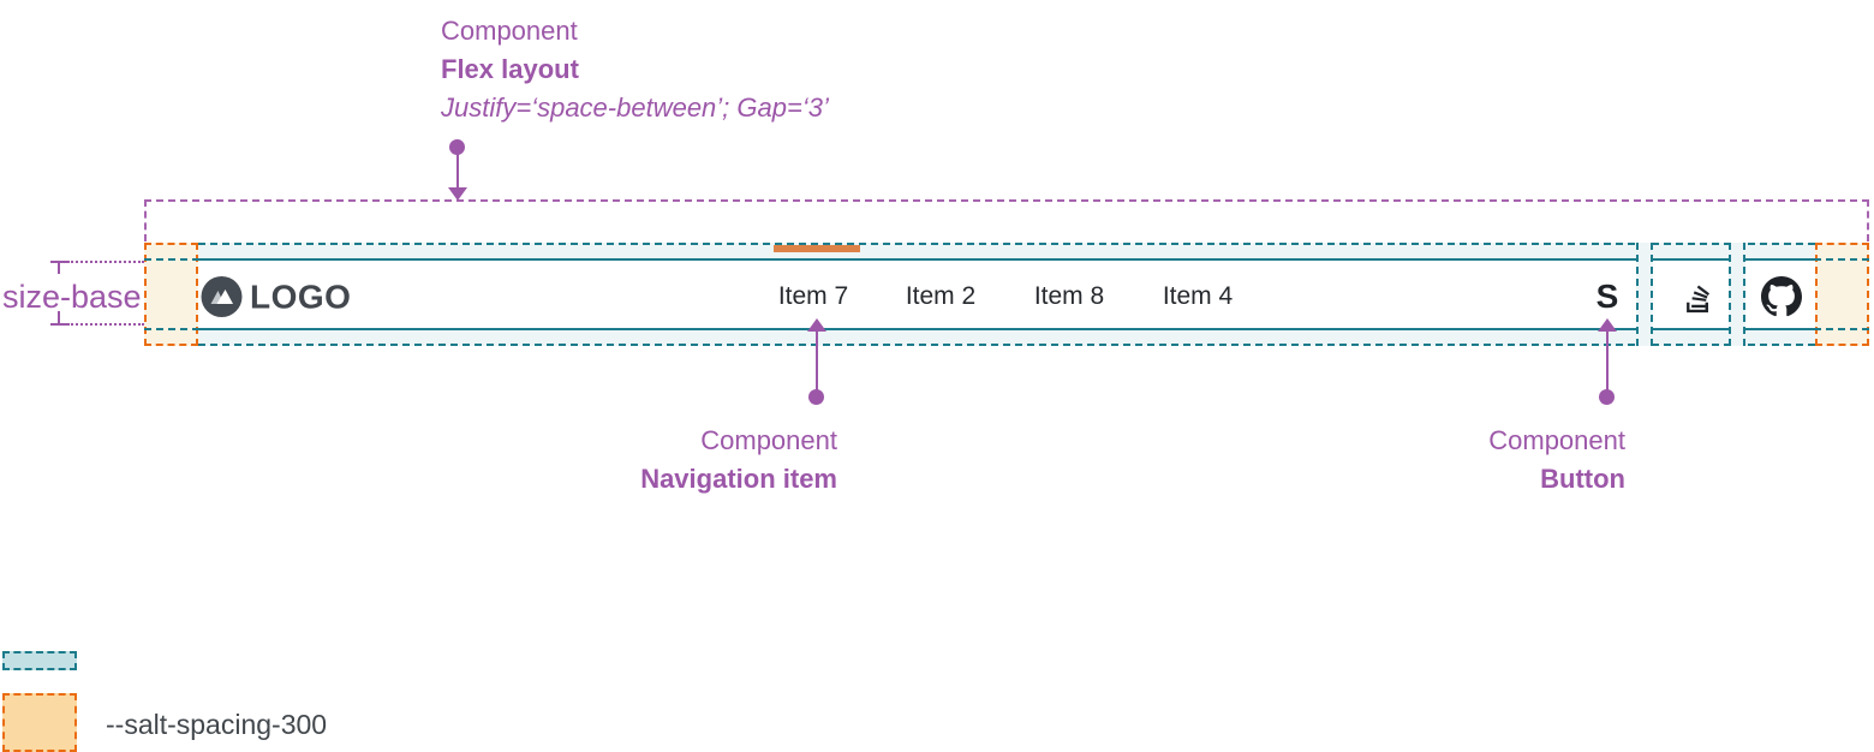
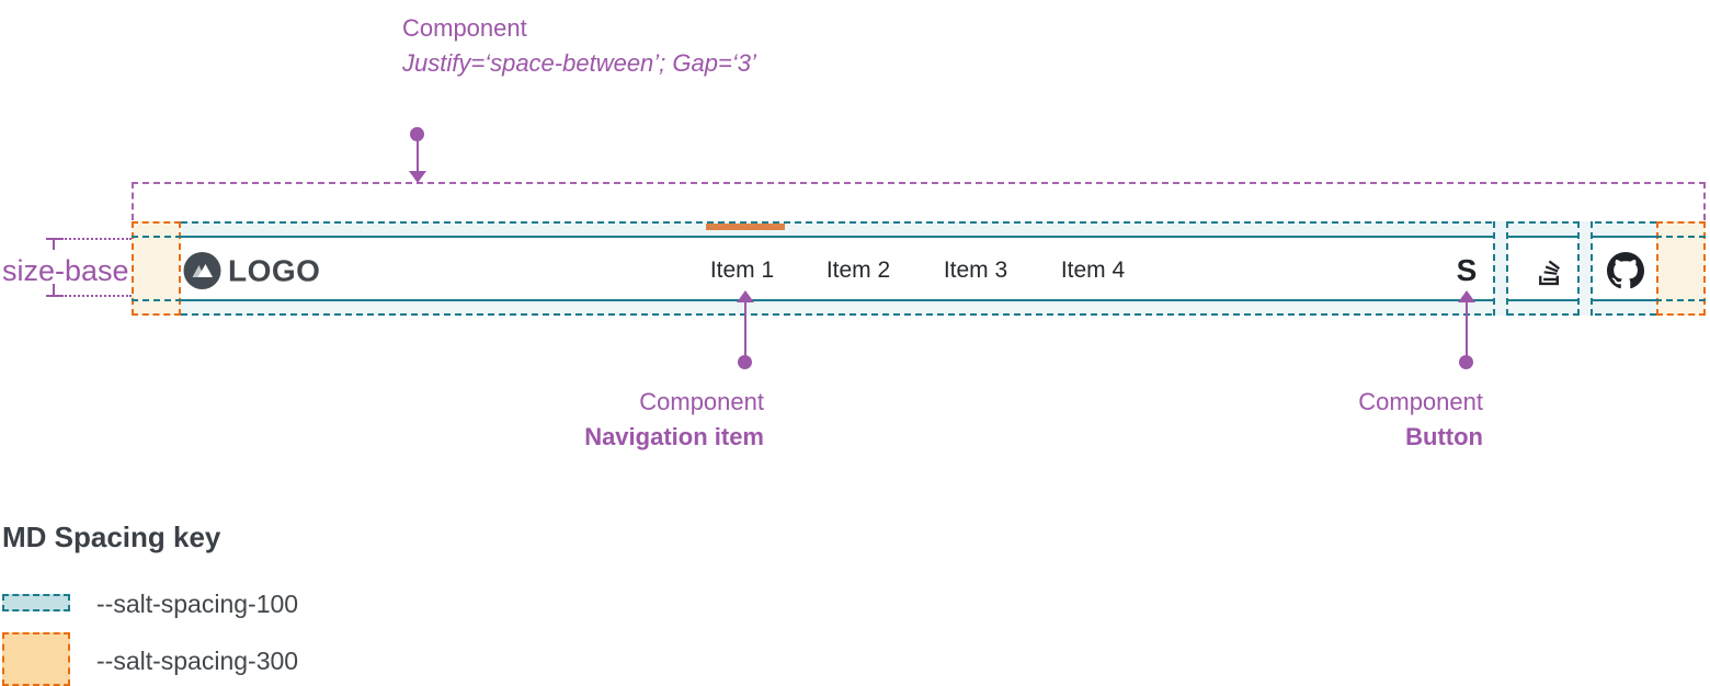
  Component
- Flex layout
  Justify=‘space-between’; Gap=‘3’
  LOGO
- Item 7
+ Item 1
  Item 2
- Item 8
+ Item 3
  Item 4
  S
  size-base
  Component
  Navigation item
  Component
  Button
+ MD Spacing key
+ --salt-spacing-100
  --salt-spacing-300
